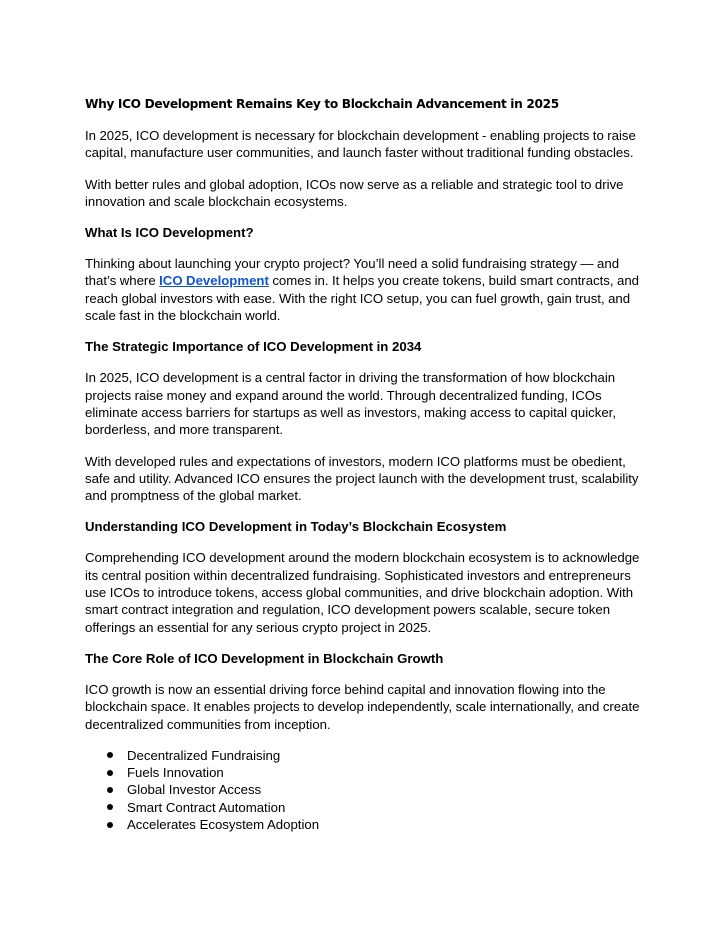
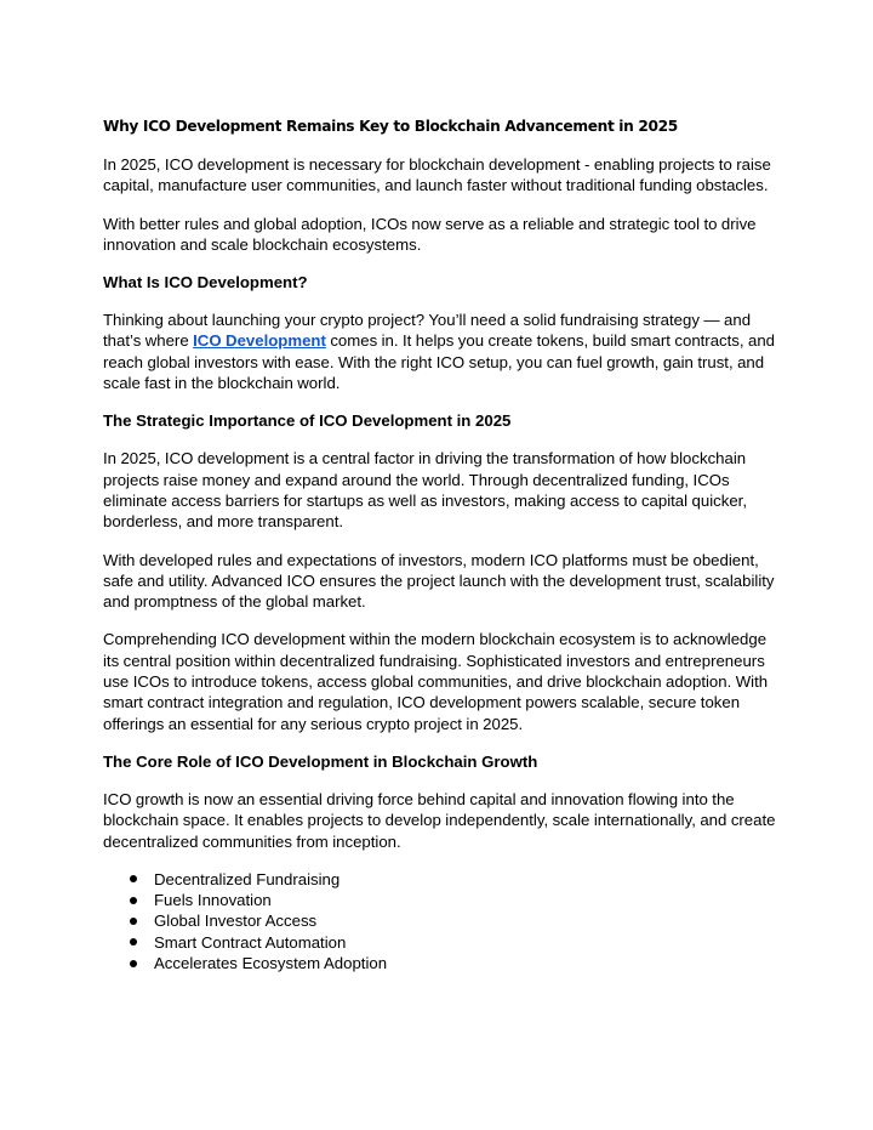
  Why ICO Development Remains Key to Blockchain Advancement in 2025
  In 2025, ICO development is necessary for blockchain development - enabling projects to raise capital, manufacture user communities, and launch faster without traditional funding obstacles.
  With better rules and global adoption, ICOs now serve as a reliable and strategic tool to drive innovation and scale blockchain ecosystems.
  What Is ICO Development?
  Thinking about launching your crypto project? You’ll need a solid fundraising strategy — and that’s where ICO Development comes in. It helps you create tokens, build smart contracts, and reach global investors with ease. With the right ICO setup, you can fuel growth, gain trust, and scale fast in the blockchain world.
- The Strategic Importance of ICO Development in 2034
+ The Strategic Importance of ICO Development in 2025
  In 2025, ICO development is a central factor in driving the transformation of how blockchain projects raise money and expand around the world. Through decentralized funding, ICOs eliminate access barriers for startups as well as investors, making access to capital quicker, borderless, and more transparent.
  With developed rules and expectations of investors, modern ICO platforms must be obedient, safe and utility. Advanced ICO ensures the project launch with the development trust, scalability and promptness of the global market.
- Understanding ICO Development in Today’s Blockchain Ecosystem
- Comprehending ICO development around the modern blockchain ecosystem is to acknowledge its central position within decentralized fundraising. Sophisticated investors and entrepreneurs use ICOs to introduce tokens, access global communities, and drive blockchain adoption. With smart contract integration and regulation, ICO development powers scalable, secure token offerings an essential for any serious crypto project in 2025.
+ Comprehending ICO development within the modern blockchain ecosystem is to acknowledge its central position within decentralized fundraising. Sophisticated investors and entrepreneurs use ICOs to introduce tokens, access global communities, and drive blockchain adoption. With smart contract integration and regulation, ICO development powers scalable, secure token offerings an essential for any serious crypto project in 2025.
  The Core Role of ICO Development in Blockchain Growth
  ICO growth is now an essential driving force behind capital and innovation flowing into the blockchain space. It enables projects to develop independently, scale internationally, and create decentralized communities from inception.
  Decentralized Fundraising
  Fuels Innovation
  Global Investor Access
  Smart Contract Automation
  Accelerates Ecosystem Adoption
